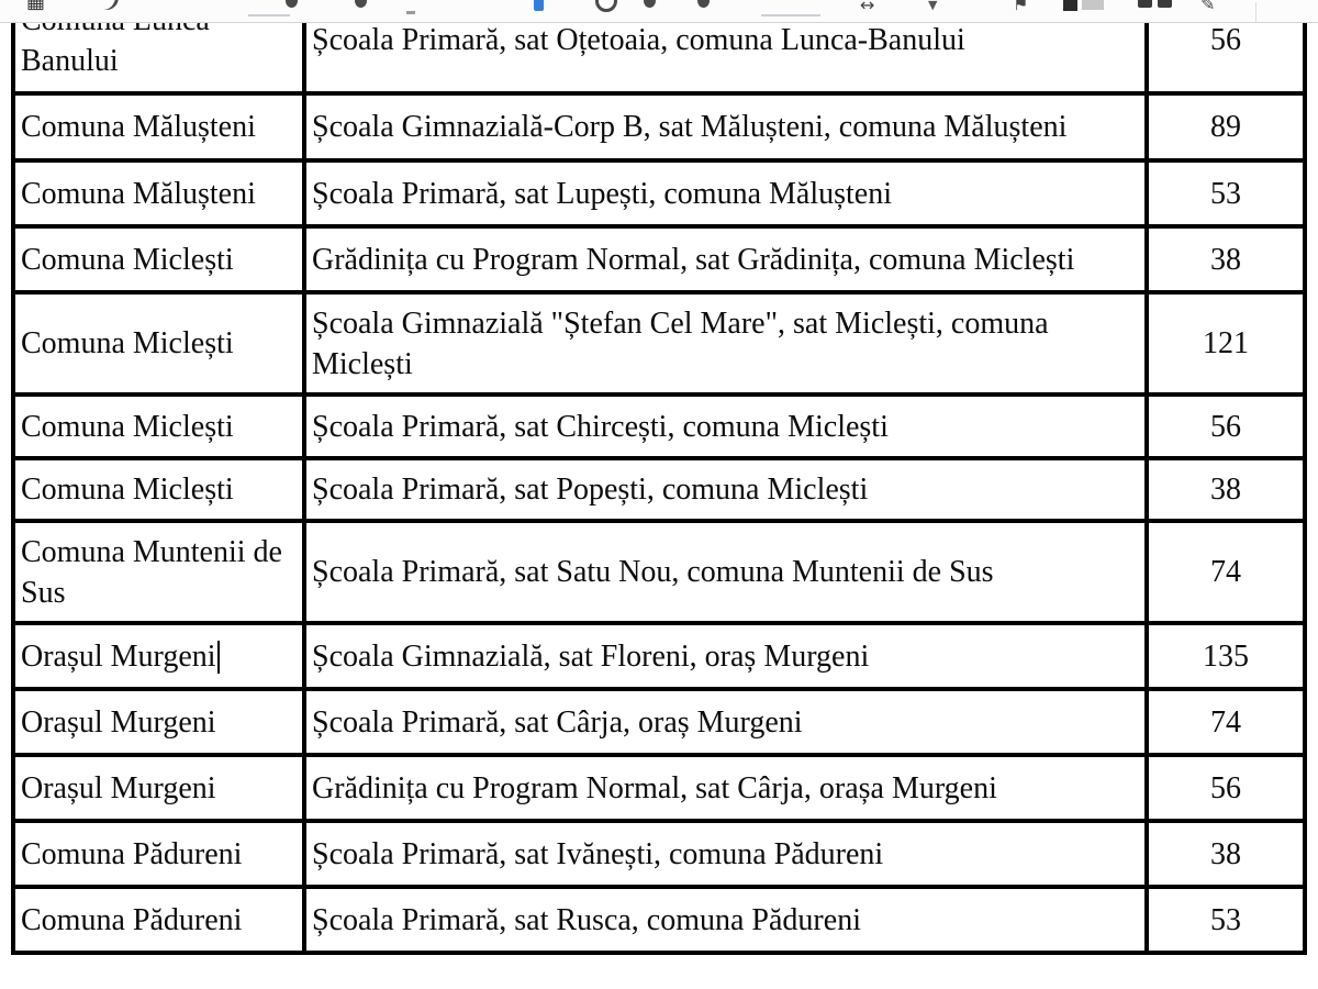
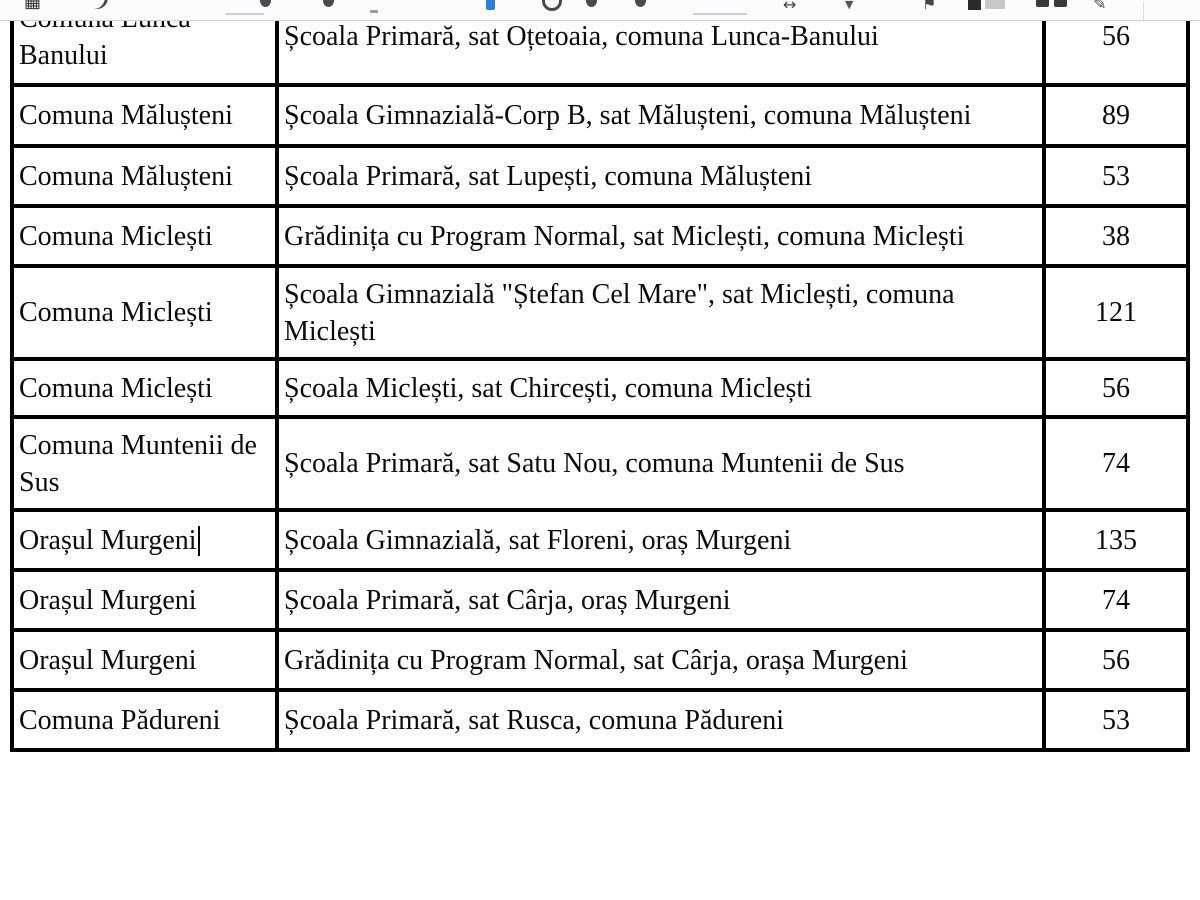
  Banului	Școala Primară, sat Oțetoaia, comuna Lunca-Banului	56
  Comuna Mălușteni	Școala Gimnazială-Corp B, sat Mălușteni, comuna Mălușteni	89
  Comuna Mălușteni	Școala Primară, sat Lupești, comuna Mălușteni	53
- Comuna Miclești	Grădinița cu Program Normal, sat Grădinița, comuna Miclești	38
+ Comuna Miclești	Grădinița cu Program Normal, sat Miclești, comuna Miclești	38
  Comuna Miclești	Școala Gimnazială "Ștefan Cel Mare", sat Miclești, comuna Miclești	121
- Comuna Miclești	Școala Primară, sat Chircești, comuna Miclești	56
+ Comuna Miclești	Școala Miclești, sat Chircești, comuna Miclești	56
- Comuna Miclești	Școala Primară, sat Popești, comuna Miclești	38
  Comuna Muntenii de Sus	Școala Primară, sat Satu Nou, comuna Muntenii de Sus	74
  Orașul Murgeni	Școala Gimnazială, sat Floreni, oraș Murgeni	135
  Orașul Murgeni	Școala Primară, sat Cârja, oraș Murgeni	74
  Orașul Murgeni	Grădinița cu Program Normal, sat Cârja, orașa Murgeni	56
- Comuna Pădureni	Școala Primară, sat Ivănești, comuna Pădureni	38
  Comuna Pădureni	Școala Primară, sat Rusca, comuna Pădureni	53
  ▦
  ↔
  ▼
  ⚑
  ✎
